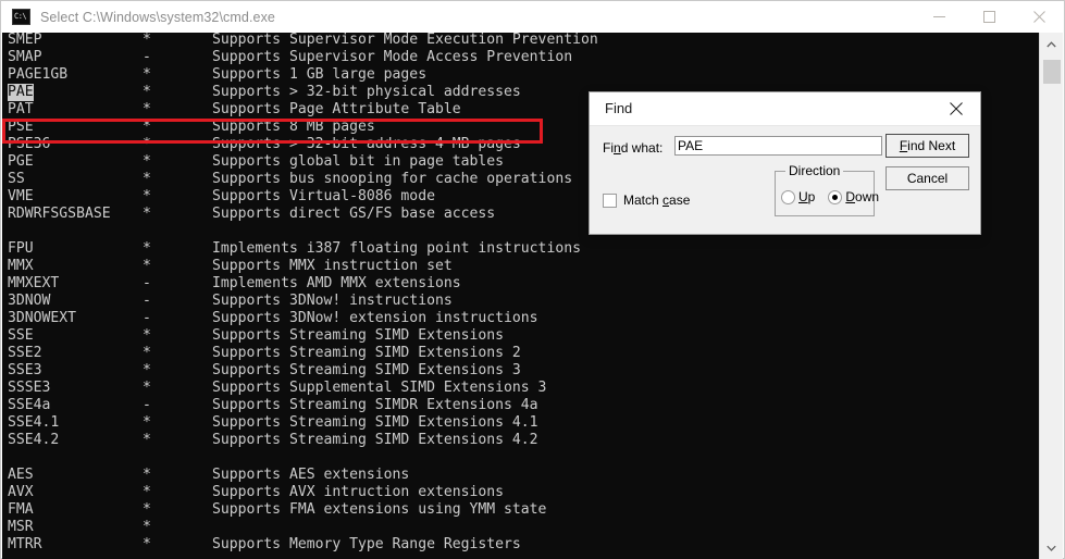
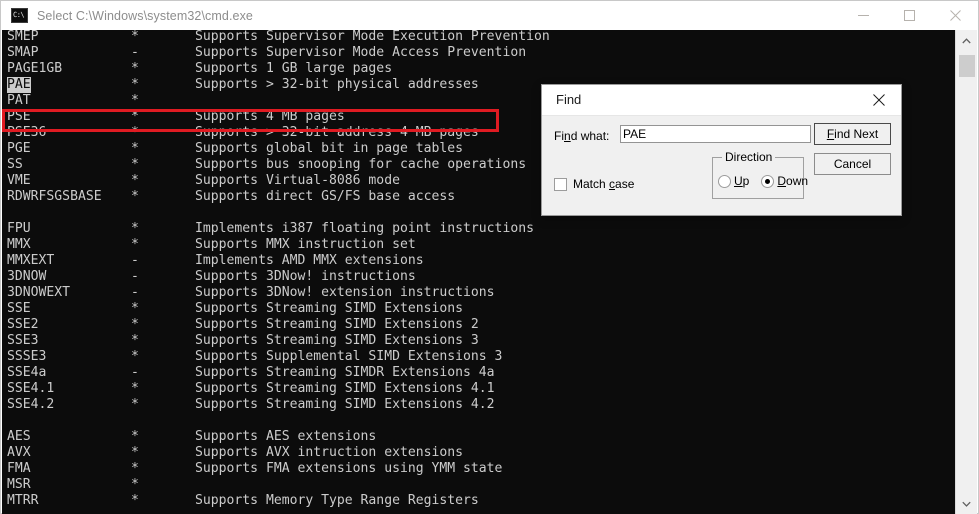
  Select C:\Windows\system32\cmd.exe
  SMEP
  *
  Supports Supervisor Mode Execution Prevention
  SMAP
  -
  Supports Supervisor Mode Access Prevention
  PAGE1GB
  *
  Supports 1 GB large pages
  PAE
  *
  Supports > 32-bit physical addresses
  PAT
  *
- Supports Page Attribute Table
  PSE
  *
- Supports 8 MB pages
+ Supports 4 MB pages
  PSE36
  *
  Supports > 32-bit address 4 MB pages
  PGE
  *
  Supports global bit in page tables
  SS
  *
  Supports bus snooping for cache operations
  VME
  *
  Supports Virtual-8086 mode
  RDWRFSGSBASE
  *
  Supports direct GS/FS base access
  FPU
  *
  Implements i387 floating point instructions
  MMX
  *
  Supports MMX instruction set
  MMXEXT
  -
  Implements AMD MMX extensions
  3DNOW
  -
  Supports 3DNow! instructions
  3DNOWEXT
  -
  Supports 3DNow! extension instructions
  SSE
  *
  Supports Streaming SIMD Extensions
  SSE2
  *
  Supports Streaming SIMD Extensions 2
  SSE3
  *
  Supports Streaming SIMD Extensions 3
  SSSE3
  *
  Supports Supplemental SIMD Extensions 3
  SSE4a
  -
  Supports Streaming SIMDR Extensions 4a
  SSE4.1
  *
  Supports Streaming SIMD Extensions 4.1
  SSE4.2
  *
  Supports Streaming SIMD Extensions 4.2
  AES
  *
  Supports AES extensions
  AVX
  *
  Supports AVX intruction extensions
  FMA
  *
  Supports FMA extensions using YMM state
  MSR
  *
  MTRR
  *
  Supports Memory Type Range Registers
  Find
  Find what:
  PAE
  Find Next
  Cancel
  Direction
  Up
  Down
  Match case
